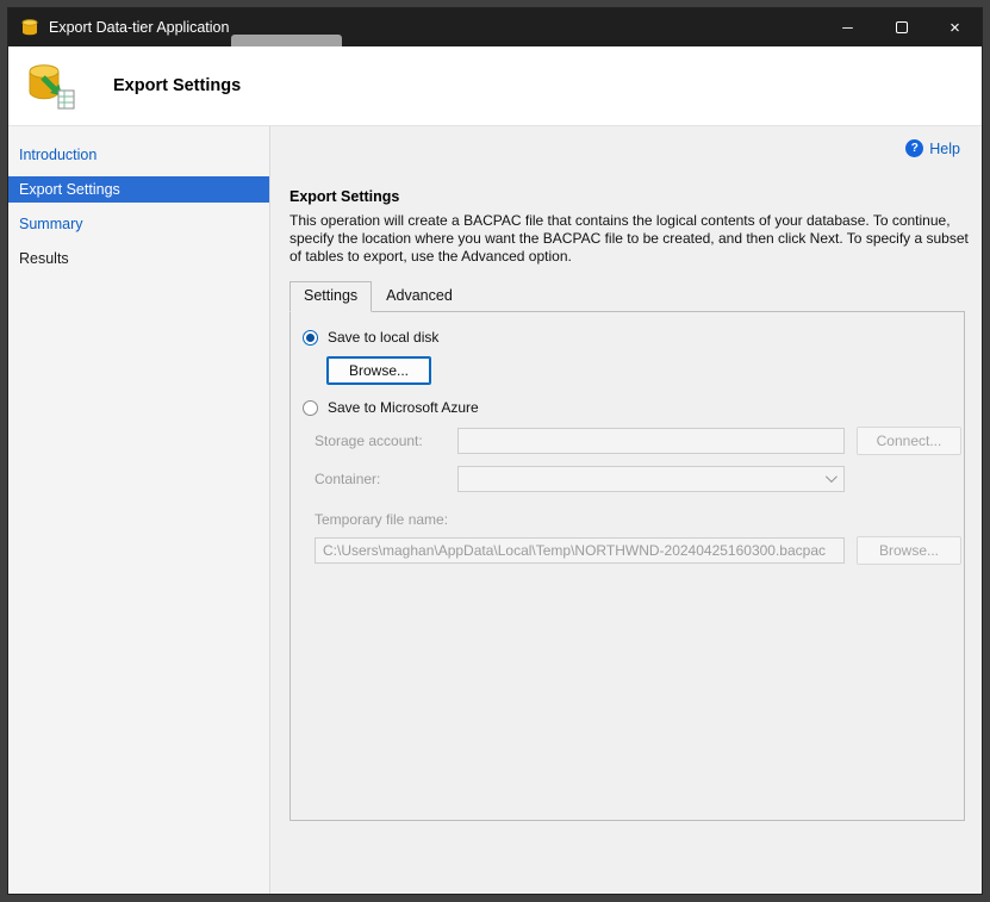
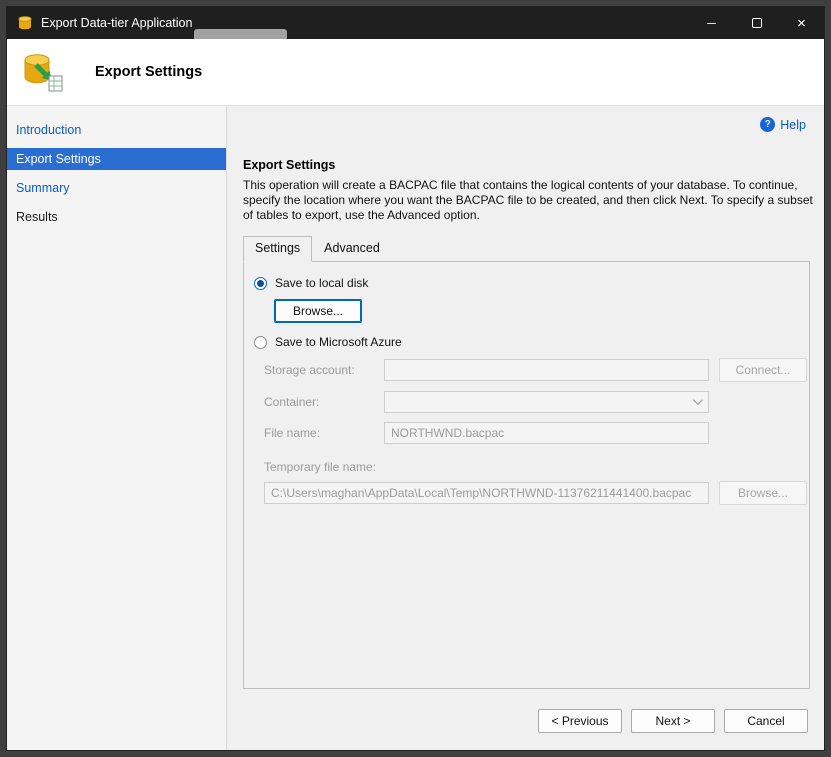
  Export Data-tier Application
  ─
  ×
  Export Settings
  Introduction
  Export Settings
  Summary
  Results
  ?
  Help
  Export Settings
  This operation will create a BACPAC file that contains the logical contents of your database. To continue, specify the location where you want the BACPAC file to be created, and then click Next. To specify a subset of tables to export, use the Advanced option.
  Settings
  Advanced
  Save to local disk
  Browse...
  Save to Microsoft Azure
  Storage account:
  Connect...
  Container:
+ File name:
+ NORTHWND.bacpac
  Temporary file name:
- C:\Users\maghan\AppData\Local\Temp\NORTHWND-20240425160300.bacpac
+ C:\Users\maghan\AppData\Local\Temp\NORTHWND-11376211441400.bacpac
  Browse...
+ < Previous
+ Next >
+ Cancel
